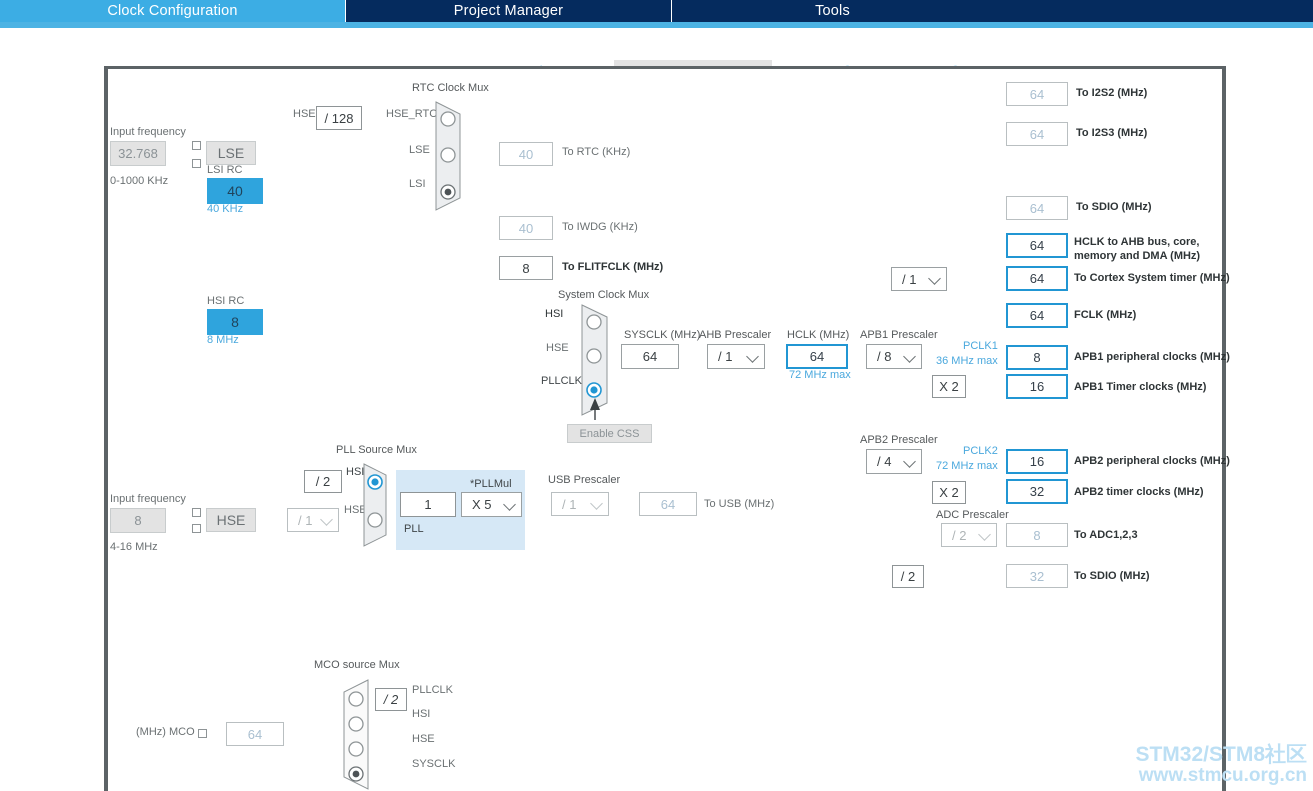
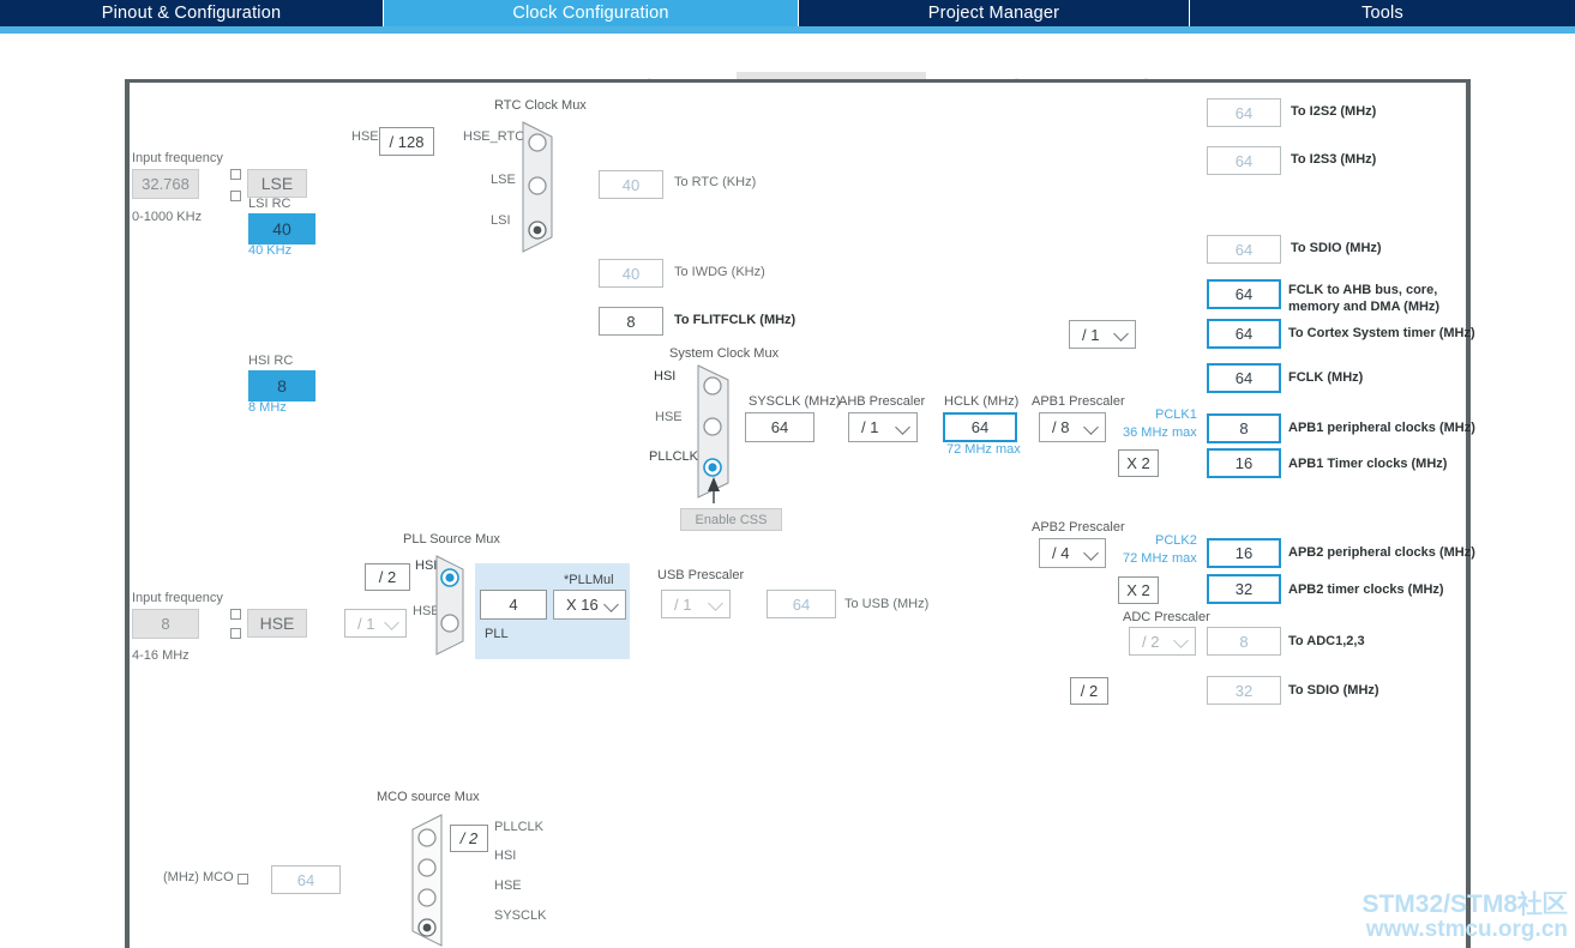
+ Pinout & Configuration
  Clock Configuration
  Project Manager
  Tools
  Input frequency
  32.768
  0-1000 KHz
  LSE
  LSI RC
  40
  40 KHz
  HSI RC
  8
  8 MHz
  RTC Clock Mux
  HSE
  / 128
  HSE_RTC
  LSE
  LSI
  40
  To RTC (KHz)
  40
  To IWDG (KHz)
  8
  To FLITFCLK (MHz)
  System Clock Mux
  HSI
  HSE
  PLLCLK
  Enable CSS
  PLL Source Mux
  / 2
  HSI
  HSE
  PLL
- 1
+ 4
  *PLLMul
- X 5
+ X 16
  USB Prescaler
  / 1
  64
  To USB (MHz)
  SYSCLK (MHz)
  64
  AHB Prescaler
  / 1
  HCLK (MHz)
  64
  72 MHz max
  64
  To I2S2 (MHz)
  64
  To I2S3 (MHz)
  64
  To SDIO (MHz)
  64
- HCLK to AHB bus, core, memory and DMA (MHz)
+ FCLK to AHB bus, core, memory and DMA (MHz)
  / 1
  64
  To Cortex System timer (MHz)
  64
  FCLK (MHz)
  APB1 Prescaler
  / 8
  PCLK1
  36 MHz max
  8
  APB1 peripheral clocks (MHz)
  X 2
  16
  APB1 Timer clocks (MHz)
  APB2 Prescaler
  / 4
  PCLK2
  72 MHz max
  16
  APB2 peripheral clocks (MHz)
  X 2
  32
  APB2 timer clocks (MHz)
  ADC Prescaler
  / 2
  8
  To ADC1,2,3
  / 2
  32
  To SDIO (MHz)
  Input frequency
  8
  4-16 MHz
  HSE
  / 1
  MCO source Mux
  / 2
  PLLCLK
  HSI
  HSE
  SYSCLK
  64
  (MHz) MCO
  STM32/STM8社区
  www.stmcu.org.cn
